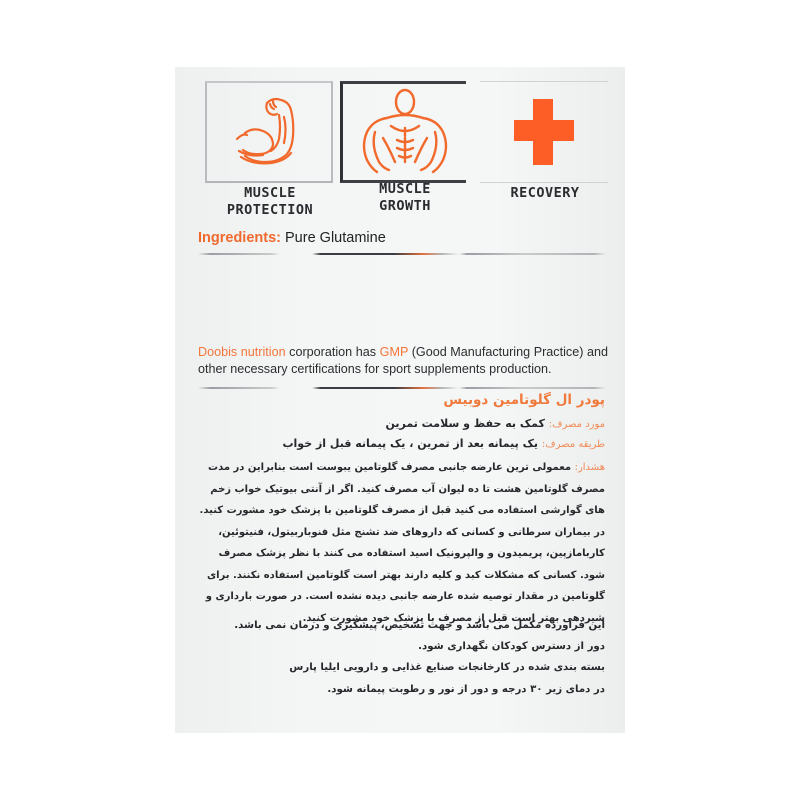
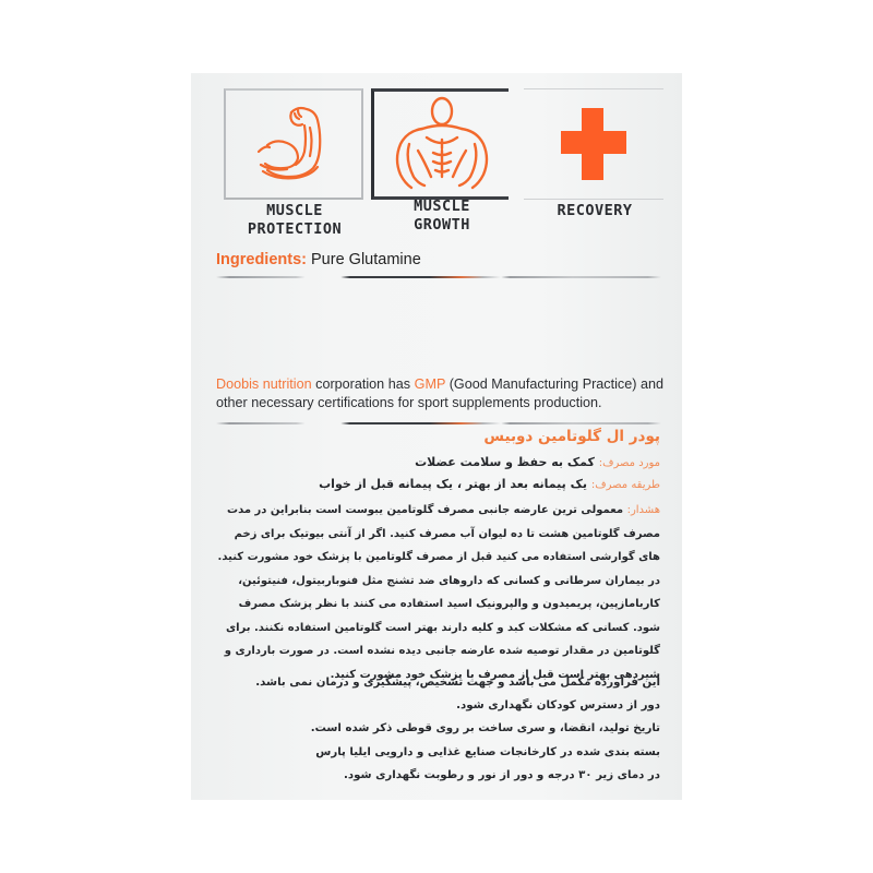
  MUSCLE
  PROTECTION
  MUSCLE
  GROWTH
  RECOVERY
  Ingredients: Pure Glutamine
  Doobis nutrition corporation has GMP (Good Manufacturing Practice) and other necessary certifications for sport supplements production.
  پودر ال گلوتامین دوبیس
- مورد مصرف: کمک به حفظ و سلامت تمرین
+ مورد مصرف: کمک به حفظ و سلامت عضلات
- طریقه مصرف: یک پیمانه بعد از تمرین ، یک پیمانه قبل از خواب
+ طریقه مصرف: یک پیمانه بعد از بهتر ، یک پیمانه قبل از خواب
- هشدار: معمولی ترین عارضه جانبی مصرف گلوتامین یبوست است بنابراین در مدت مصرف گلوتامین هشت تا ده لیوان آب مصرف کنید. اگر از آنتی بیوتیک خواب زخم های گوارشی استفاده می کنید قبل از مصرف گلوتامین با پزشک خود مشورت کنید. در بیماران سرطانی و کسانی که داروهای ضد تشنج مثل فنوباربیتول، فنیتوئین، کاربامازپین، پریمیدون و والپرونیک اسید استفاده می کنند با نظر پزشک مصرف شود. کسانی که مشکلات کبد و کلیه دارند بهتر است گلوتامین استفاده نکنند. برای گلوتامین در مقدار توصیه شده عارضه جانبی دیده نشده است. در صورت بارداری و شیردهی بهتر است قبل از مصرف با پزشک خود مشورت کنید.
+ هشدار: معمولی ترین عارضه جانبی مصرف گلوتامین یبوست است بنابراین در مدت مصرف گلوتامین هشت تا ده لیوان آب مصرف کنید. اگر از آنتی بیوتیک برای زخم های گوارشی استفاده می کنید قبل از مصرف گلوتامین با پزشک خود مشورت کنید. در بیماران سرطانی و کسانی که داروهای ضد تشنج مثل فنوباربیتول، فنیتوئین، کاربامازپین، پریمیدون و والپرونیک اسید استفاده می کنند با نظر پزشک مصرف شود. کسانی که مشکلات کبد و کلیه دارند بهتر است گلوتامین استفاده نکنند. برای گلوتامین در مقدار توصیه شده عارضه جانبی دیده نشده است. در صورت بارداری و شیردهی بهتر است قبل از مصرف با پزشک خود مشورت کنید.
  این فراورده مکمل می باشد و جهت تشخیص، پیشگیری و درمان نمی باشد.
  دور از دسترس کودکان نگهداری شود.
+ تاریخ تولید، انقضا، و سری ساخت بر روی قوطی ذکر شده است.
  بسته بندی شده در کارخانجات صنایع غذایی و دارویی ایلیا پارس
- در دمای زیر ۳۰ درجه و دور از نور و رطوبت پیمانه شود.
+ در دمای زیر ۳۰ درجه و دور از نور و رطوبت نگهداری شود.
